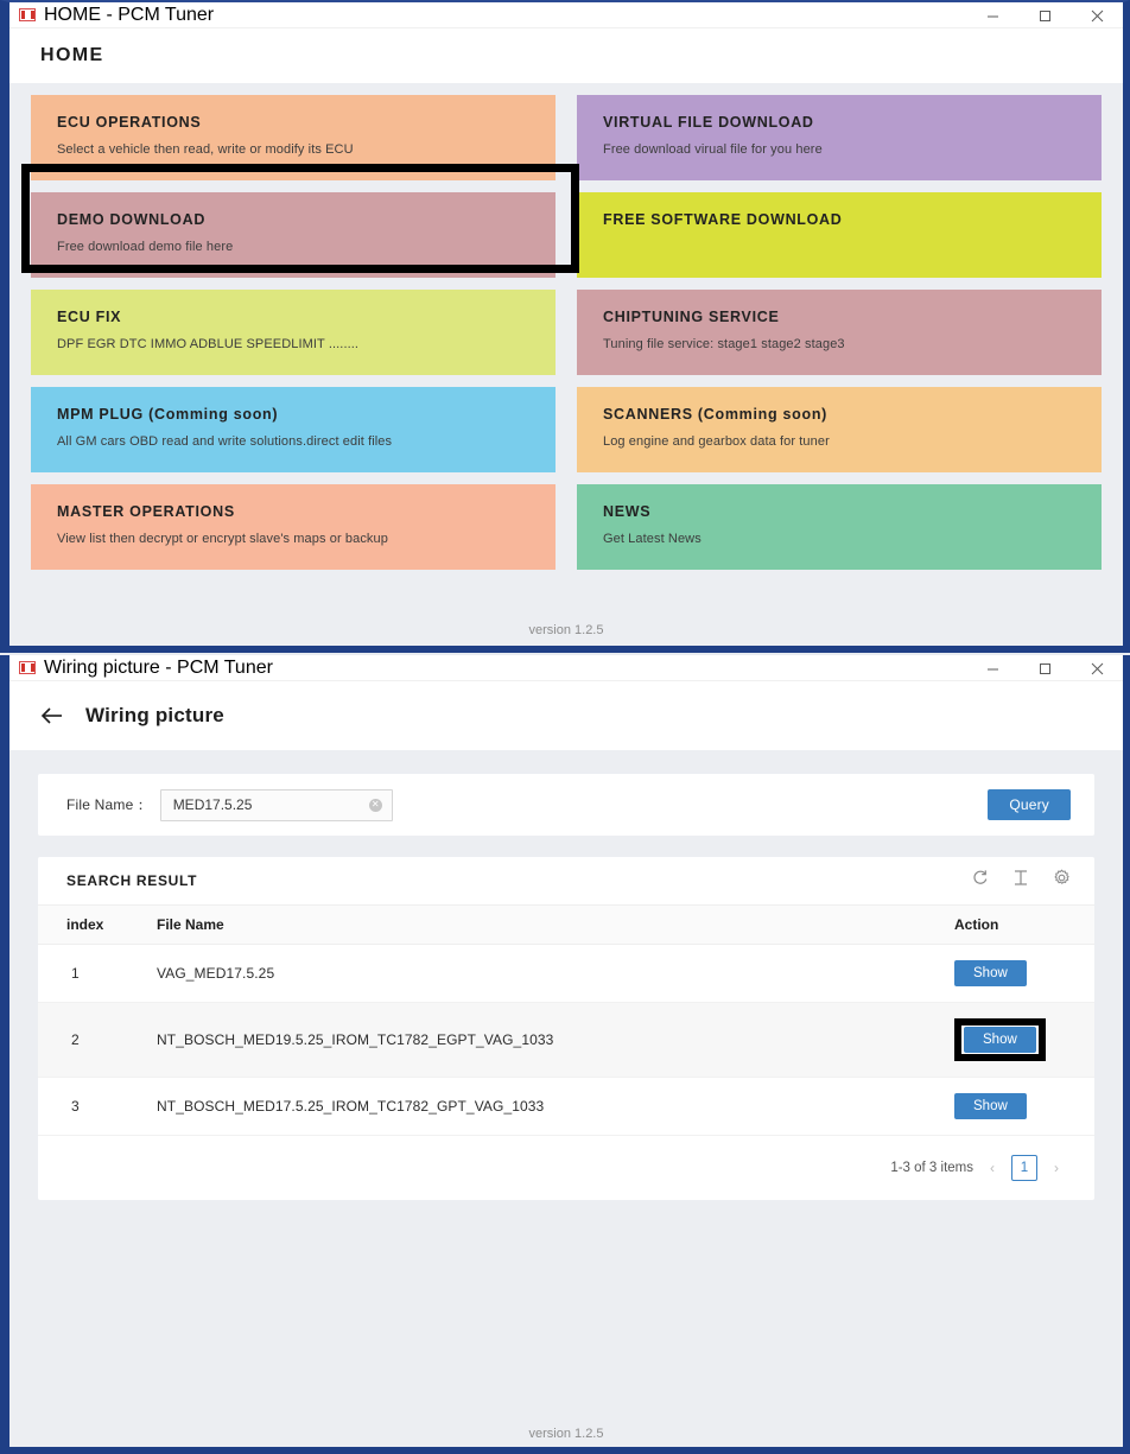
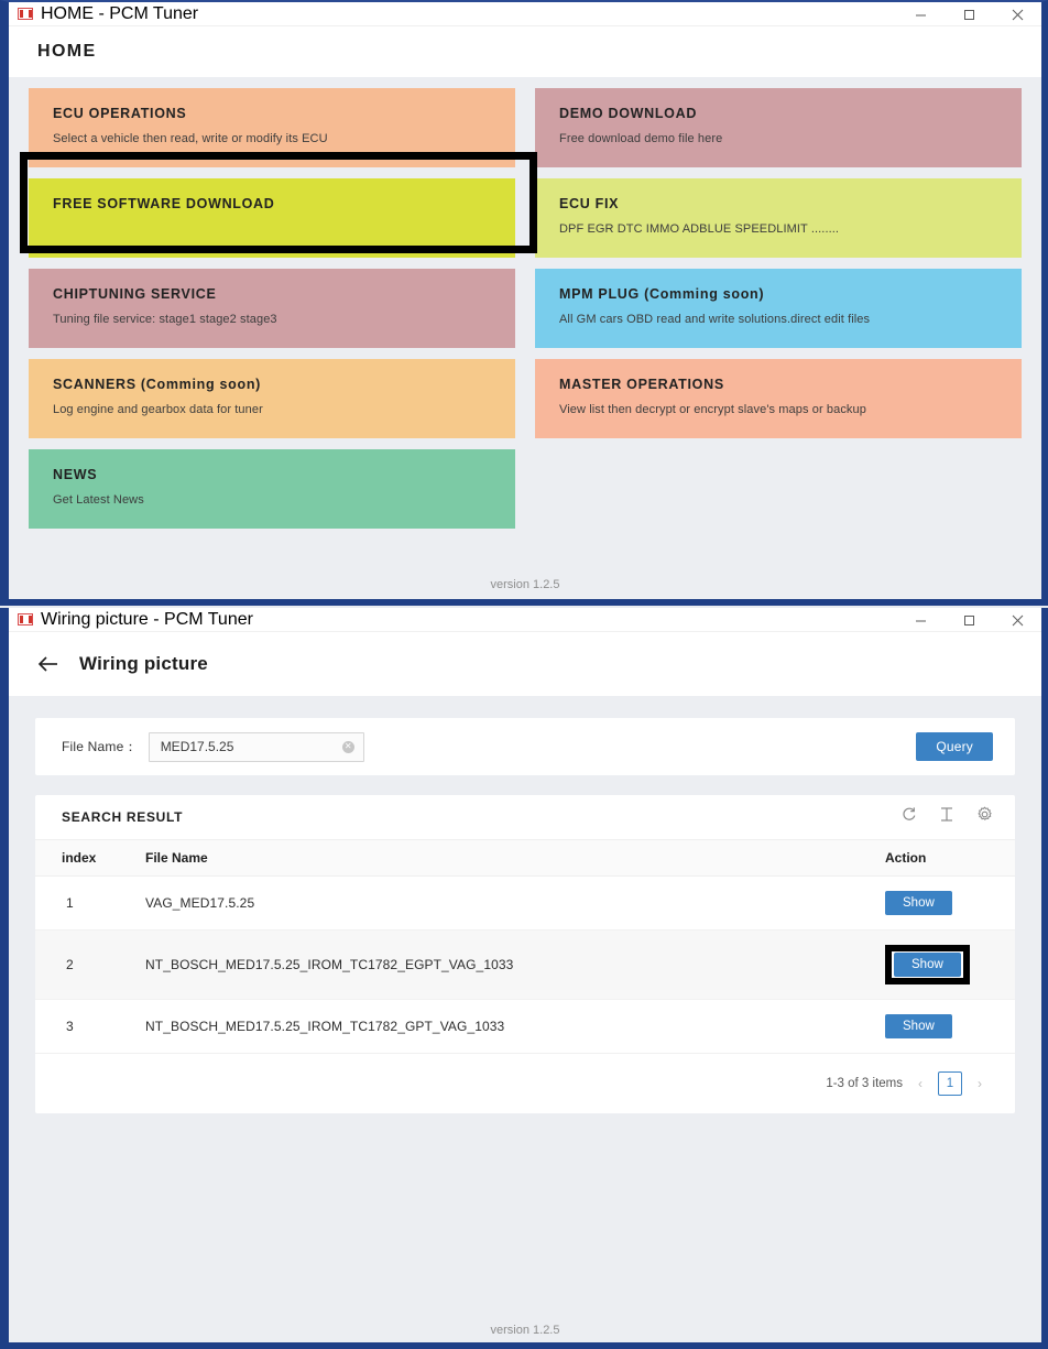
  HOME - PCM Tuner
  HOME
  ECU OPERATIONS
  Select a vehicle then read, write or modify its ECU
- VIRTUAL FILE DOWNLOAD
- Free download virual file for you here
  DEMO DOWNLOAD
  Free download demo file here
  FREE SOFTWARE DOWNLOAD
  ECU FIX
  DPF EGR DTC IMMO ADBLUE SPEEDLIMIT ........
  CHIPTUNING SERVICE
  Tuning file service: stage1 stage2 stage3
  MPM PLUG (Comming soon)
  All GM cars OBD read and write solutions.direct edit files
  SCANNERS (Comming soon)
  Log engine and gearbox data for tuner
  MASTER OPERATIONS
  View list then decrypt or encrypt slave's maps or backup
  NEWS
  Get Latest News
  version 1.2.5
  Wiring picture - PCM Tuner
  Wiring picture
  File Name：
  MED17.5.25
  ✕
  Query
  SEARCH RESULT
  index	File Name	Action
  1	VAG_MED17.5.25	Show
- 2	NT_BOSCH_MED19.5.25_IROM_TC1782_EGPT_VAG_1033	Show
+ 2	NT_BOSCH_MED17.5.25_IROM_TC1782_EGPT_VAG_1033	Show
  3	NT_BOSCH_MED17.5.25_IROM_TC1782_GPT_VAG_1033	Show
  1-3 of 3 items
  ‹
  1
  ›
  version 1.2.5
